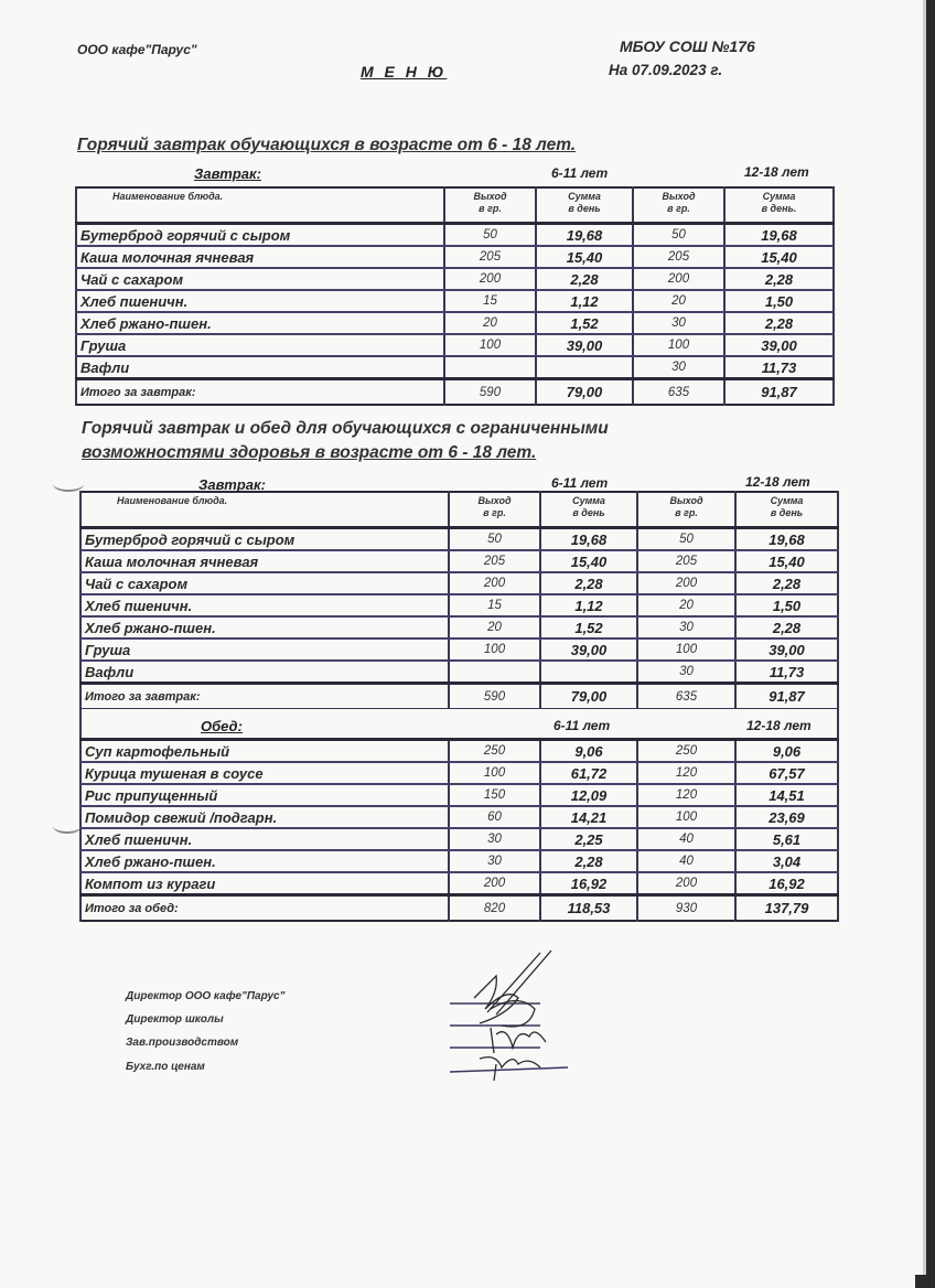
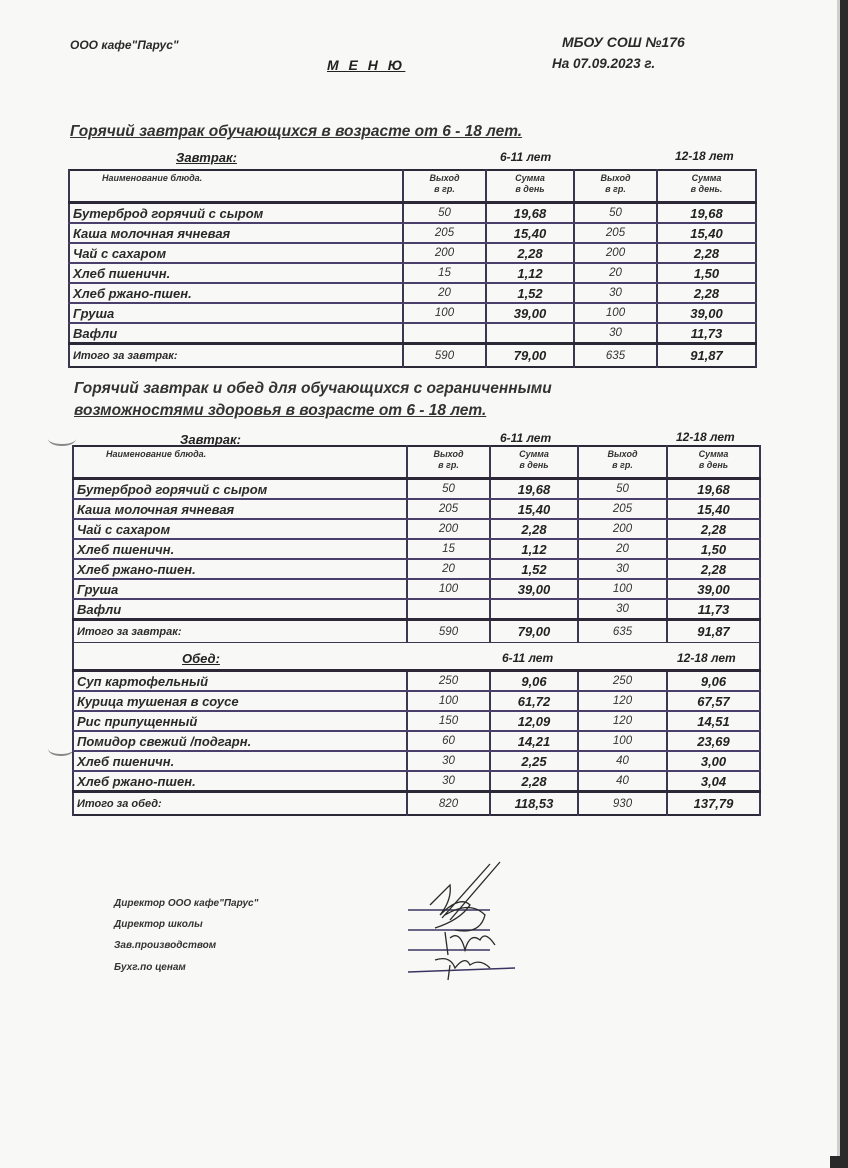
  ООО кафе"Парус"
  М Е Н Ю
  МБОУ СОШ №176
  На 07.09.2023 г.
  Горячий завтрак обучающихся в возрасте от 6 - 18 лет.
  Завтрак:
  6-11 лет
  12-18 лет
  Наименование блюда.	Выход в гр.	Сумма в день	Выход в гр.	Сумма в день.
  Бутерброд горячий с сыром	50	19,68	50	19,68
  Каша молочная ячневая	205	15,40	205	15,40
  Чай с сахаром	200	2,28	200	2,28
  Хлеб пшеничн.	15	1,12	20	1,50
  Хлеб ржано-пшен.	20	1,52	30	2,28
  Груша	100	39,00	100	39,00
  Вафли			30	11,73
  Итого за завтрак:	590	79,00	635	91,87
  Горячий завтрак и обед для обучающихся с ограниченными
  возможностями здоровья в возрасте от 6 - 18 лет.
  Завтрак:
  6-11 лет
  12-18 лет
  Наименование блюда.	Выход в гр.	Сумма в день	Выход в гр.	Сумма в день
  Бутерброд горячий с сыром	50	19,68	50	19,68
  Каша молочная ячневая	205	15,40	205	15,40
  Чай с сахаром	200	2,28	200	2,28
  Хлеб пшеничн.	15	1,12	20	1,50
  Хлеб ржано-пшен.	20	1,52	30	2,28
  Груша	100	39,00	100	39,00
  Вафли			30	11,73
  Итого за завтрак:	590	79,00	635	91,87
  Обед: 6-11 лет 12-18 лет
  Суп картофельный	250	9,06	250	9,06
  Курица тушеная в соусе	100	61,72	120	67,57
  Рис припущенный	150	12,09	120	14,51
  Помидор свежий /подгарн.	60	14,21	100	23,69
- Хлеб пшеничн.	30	2,25	40	5,61
+ Хлеб пшеничн.	30	2,25	40	3,00
  Хлеб ржано-пшен.	30	2,28	40	3,04
- Компот из кураги	200	16,92	200	16,92
  Итого за обед:	820	118,53	930	137,79
  Директор ООО кафе"Парус"
  Директор школы
  Зав.производством
  Бухг.по ценам
